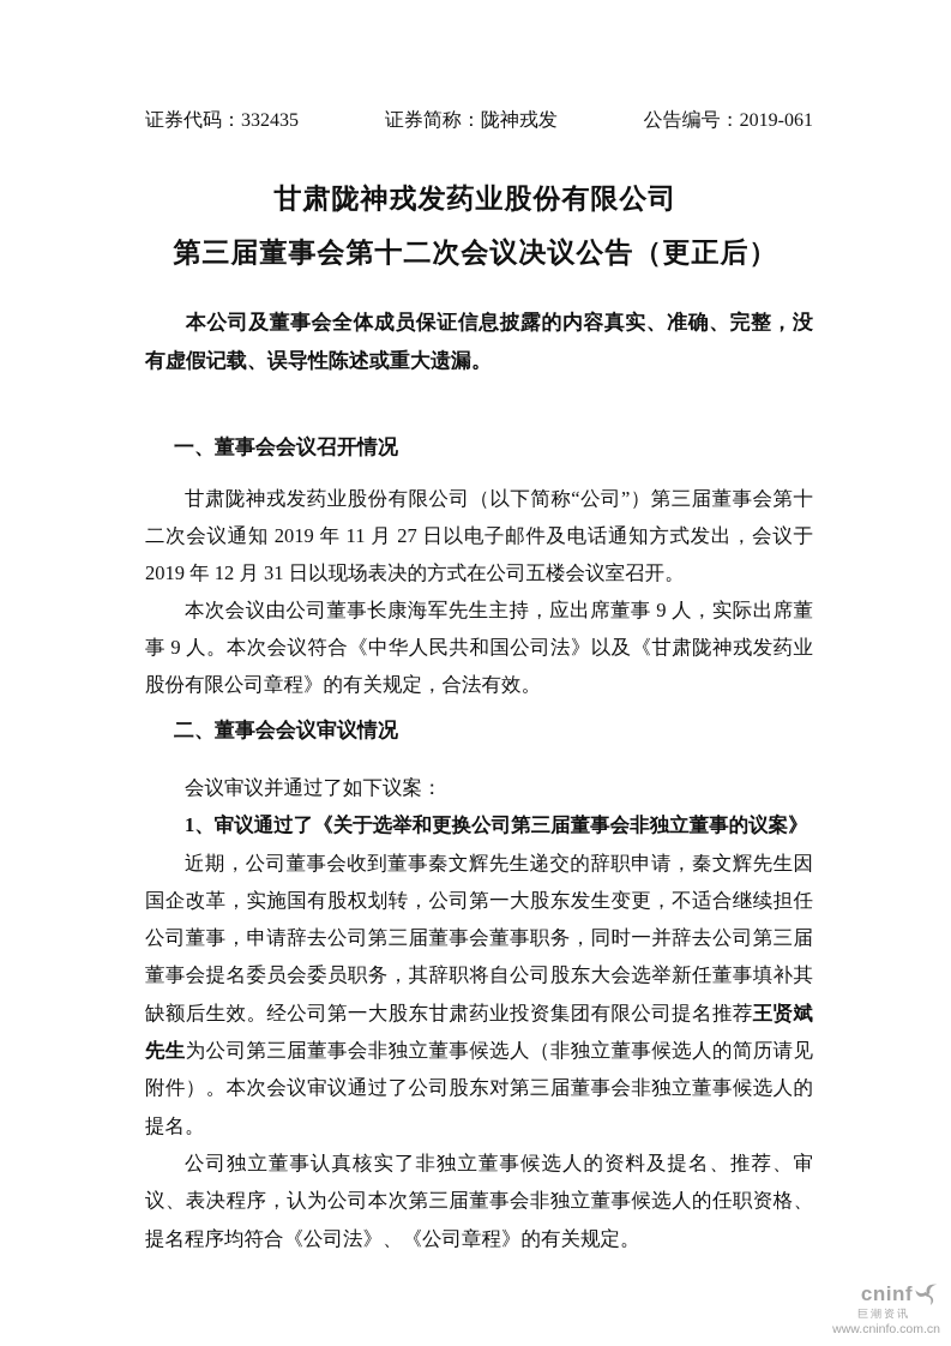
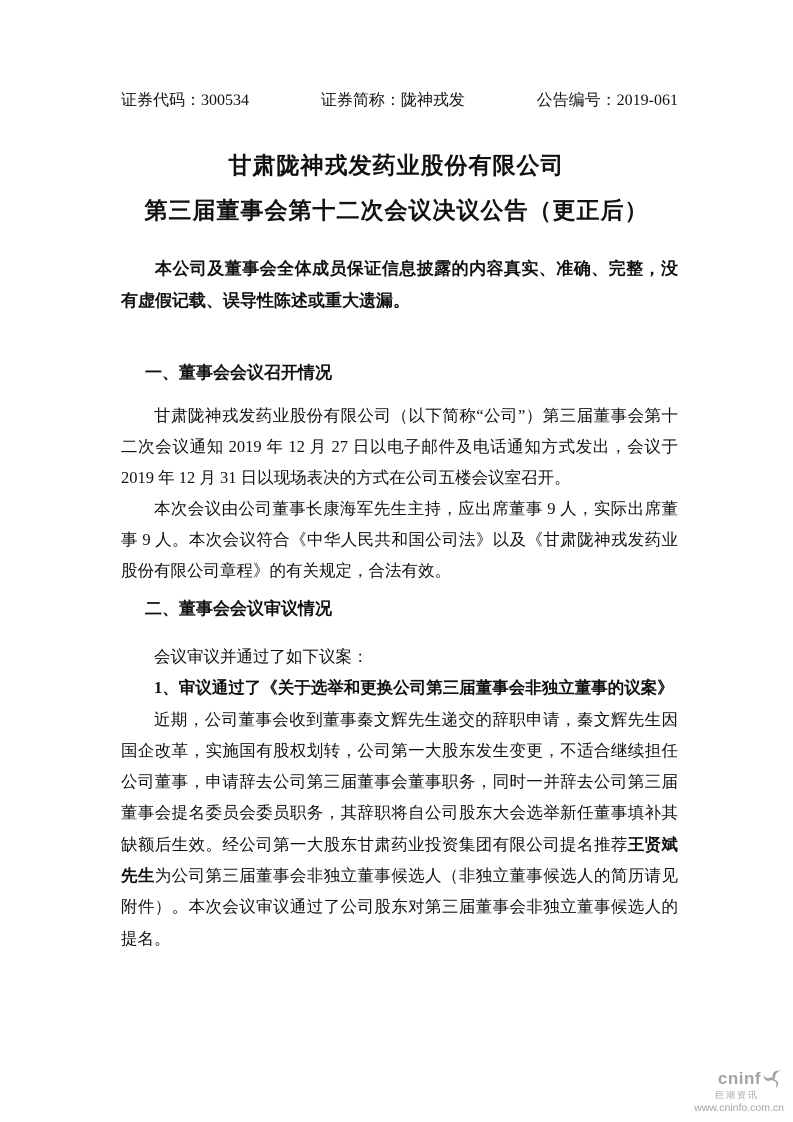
- 证券代码：332435
+ 证券代码：300534
  证券简称：陇神戎发
  公告编号：2019-061
  甘肃陇神戎发药业股份有限公司
  第三届董事会第十二次会议决议公告（更正后）
  本公司及董事会全体成员保证信息披露的内容真实、准确、完整，没有虚假记载、误导性陈述或重大遗漏。
  一、董事会会议召开情况
- 甘肃陇神戎发药业股份有限公司（以下简称“公司”）第三届董事会第十二次会议通知 2019 年 11 月 27 日以电子邮件及电话通知方式发出，会议于 2019 年 12 月 31 日以现场表决的方式在公司五楼会议室召开。
+ 甘肃陇神戎发药业股份有限公司（以下简称“公司”）第三届董事会第十二次会议通知 2019 年 12 月 27 日以电子邮件及电话通知方式发出，会议于 2019 年 12 月 31 日以现场表决的方式在公司五楼会议室召开。
  本次会议由公司董事长康海军先生主持，应出席董事 9 人，实际出席董事 9 人。本次会议符合《中华人民共和国公司法》以及《甘肃陇神戎发药业股份有限公司章程》的有关规定，合法有效。
  二、董事会会议审议情况
  会议审议并通过了如下议案：
  1、审议通过了《关于选举和更换公司第三届董事会非独立董事的议案》
  近期，公司董事会收到董事秦文辉先生递交的辞职申请，秦文辉先生因国企改革，实施国有股权划转，公司第一大股东发生变更，不适合继续担任公司董事，申请辞去公司第三届董事会董事职务，同时一并辞去公司第三届董事会提名委员会委员职务，其辞职将自公司股东大会选举新任董事填补其缺额后生效。经公司第一大股东甘肃药业投资集团有限公司提名推荐王贤斌先生为公司第三届董事会非独立董事候选人（非独立董事候选人的简历请见附件）。本次会议审议通过了公司股东对第三届董事会非独立董事候选人的提名。
- 公司独立董事认真核实了非独立董事候选人的资料及提名、推荐、审议、表决程序，认为公司本次第三届董事会非独立董事候选人的任职资格、提名程序均符合《公司法》、《公司章程》的有关规定。
  cninf
  巨潮资讯
  www.cninfo.com.cn
